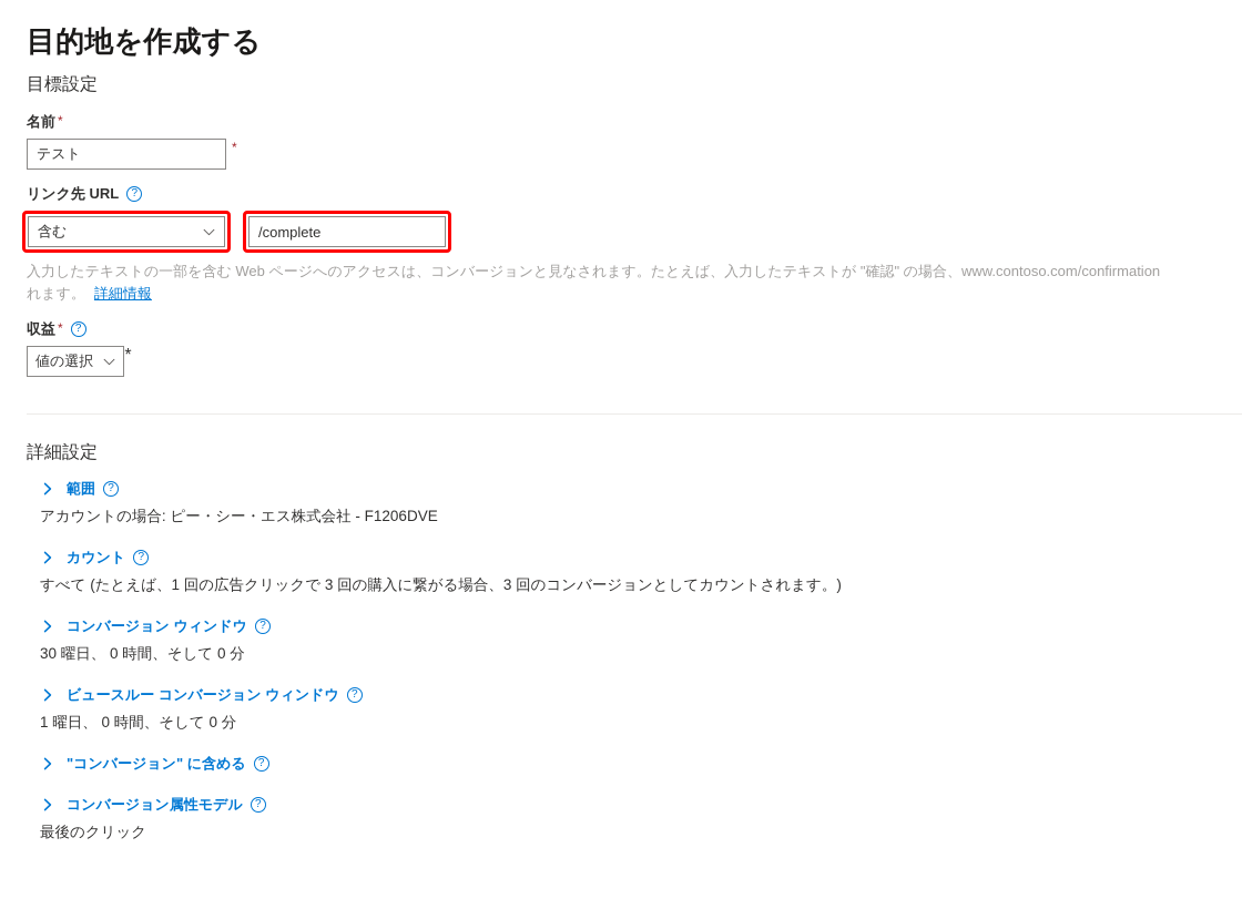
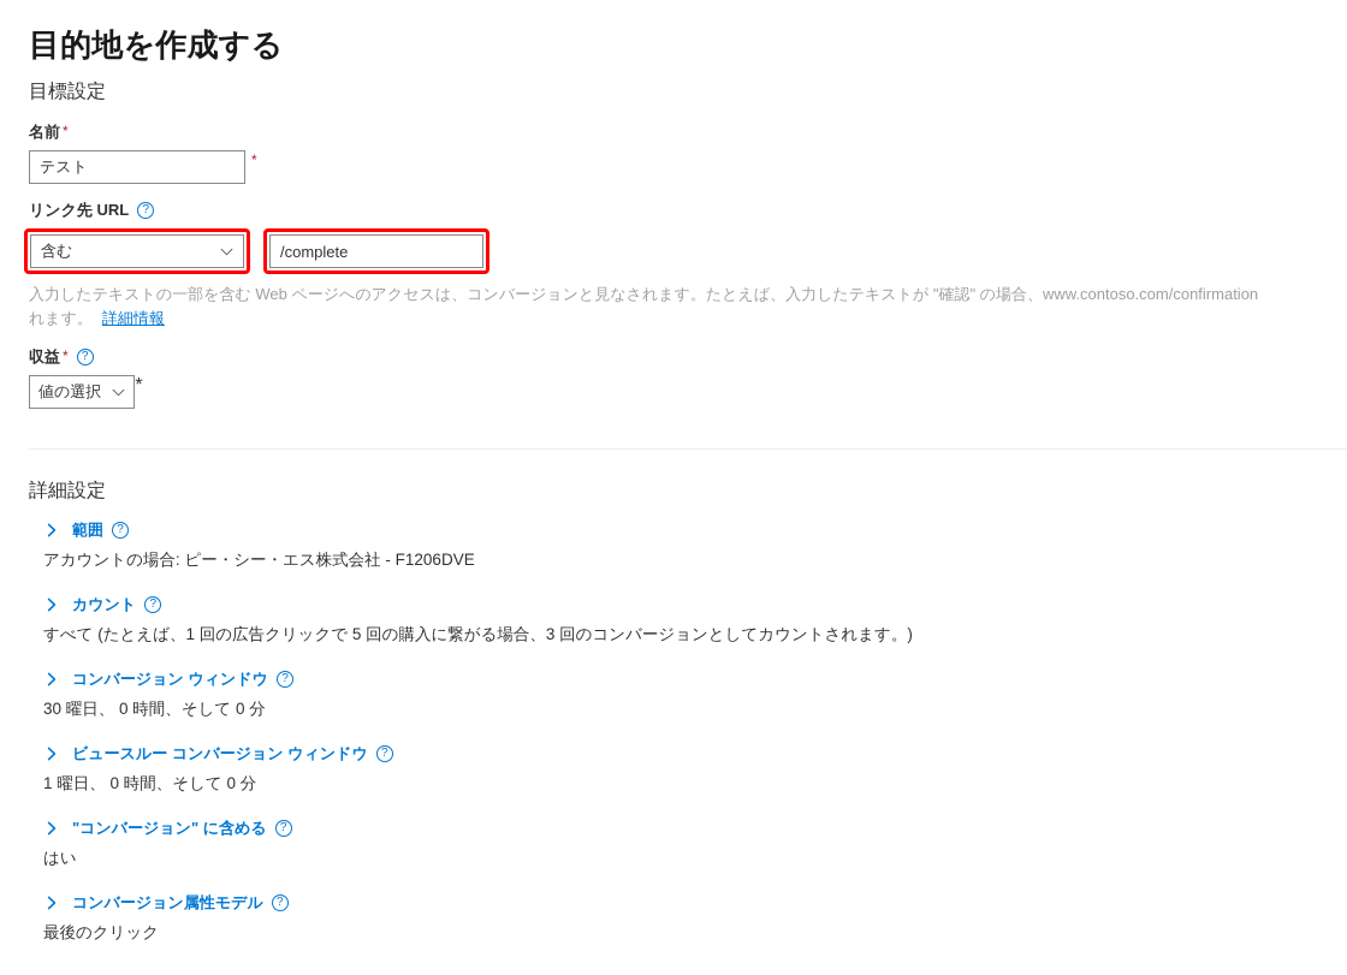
  目的地を作成する
  目標設定
  名前
  *
  テスト
  *
  リンク先 URL
  ?
  含む
  /complete
  入力したテキストの一部を含む Web ページへのアクセスは、コンバージョンと見なされます。たとえば、入力したテキストが "確認" の場合、www.contoso.com/confirmation
  れます。 詳細情報
  収益
  *
  ?
  値の選択
  *
  詳細設定
  範囲
  ?
  アカウントの場合: ピー・シー・エス株式会社 - F1206DVE
  カウント
  ?
- すべて (たとえば、1 回の広告クリックで 3 回の購入に繋がる場合、3 回のコンバージョンとしてカウントされます。)
+ すべて (たとえば、1 回の広告クリックで 5 回の購入に繋がる場合、3 回のコンバージョンとしてカウントされます。)
  コンバージョン ウィンドウ
  ?
  30 曜日、 0 時間、そして 0 分
  ビュースルー コンバージョン ウィンドウ
  ?
  1 曜日、 0 時間、そして 0 分
  "コンバージョン" に含める
  ?
+ はい
  コンバージョン属性モデル
  ?
  最後のクリック
